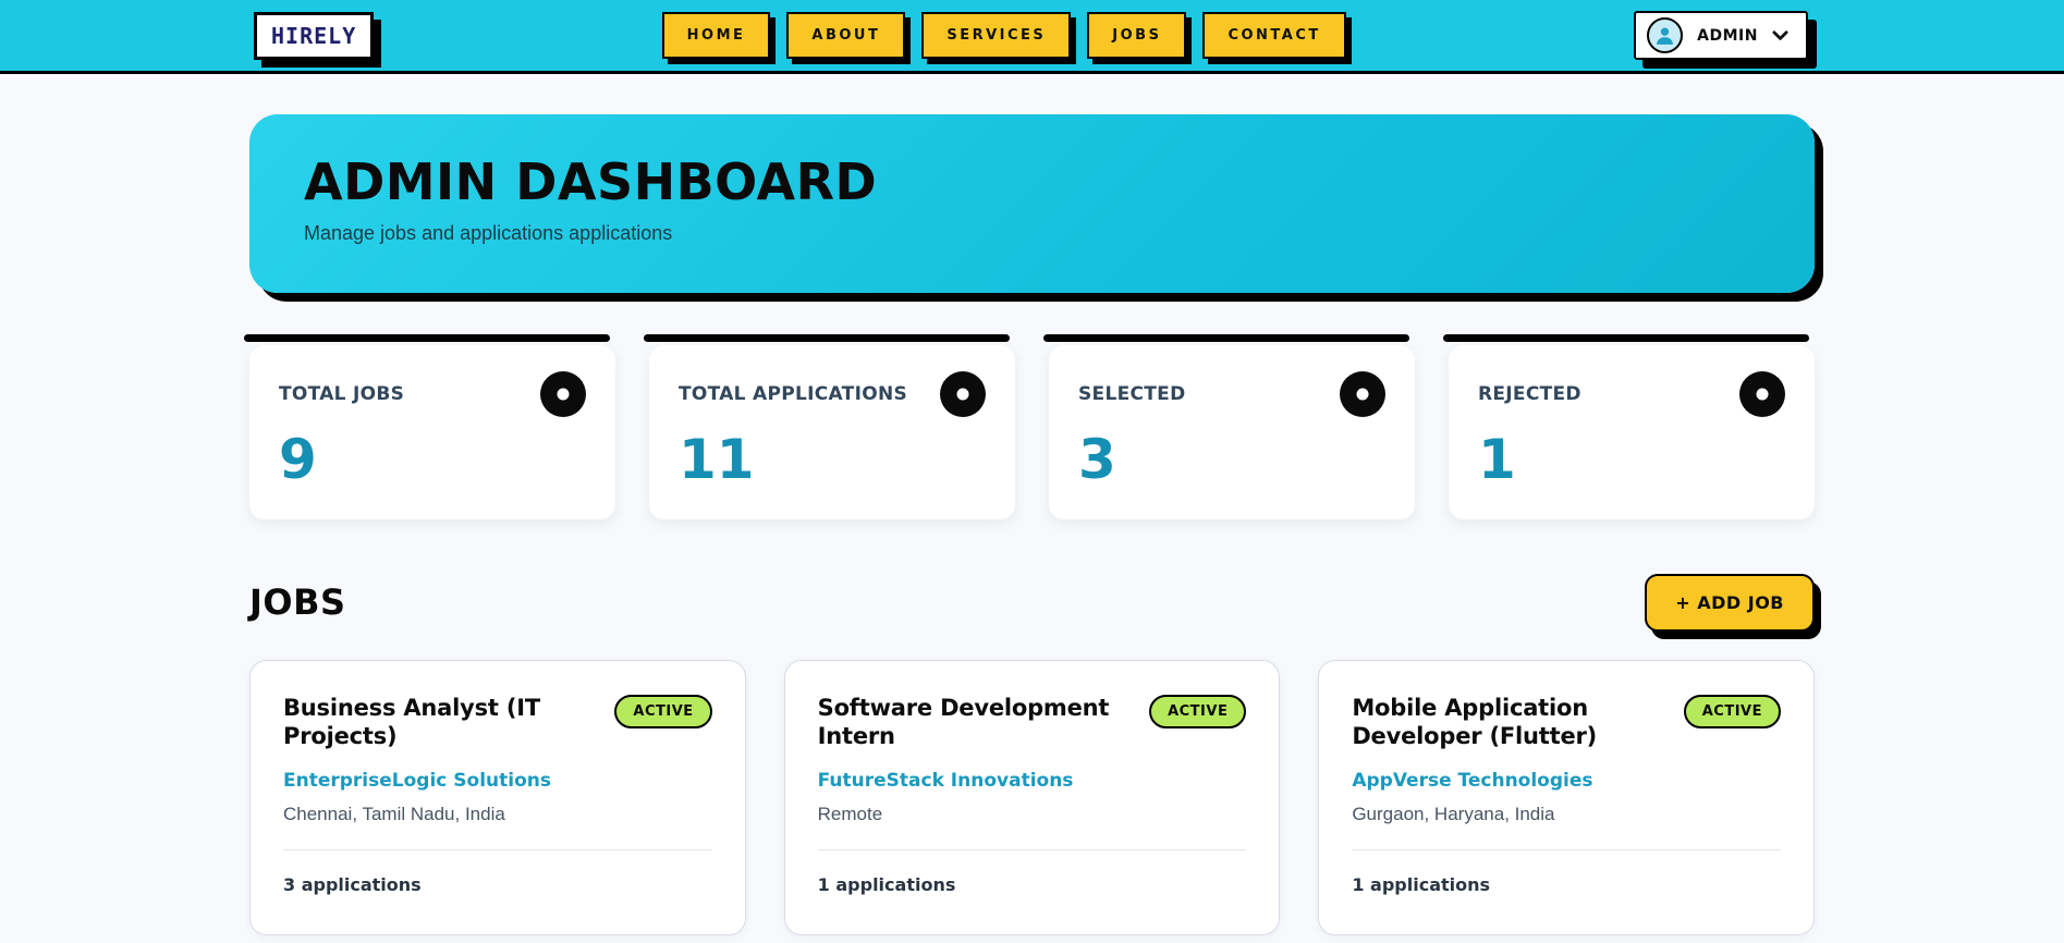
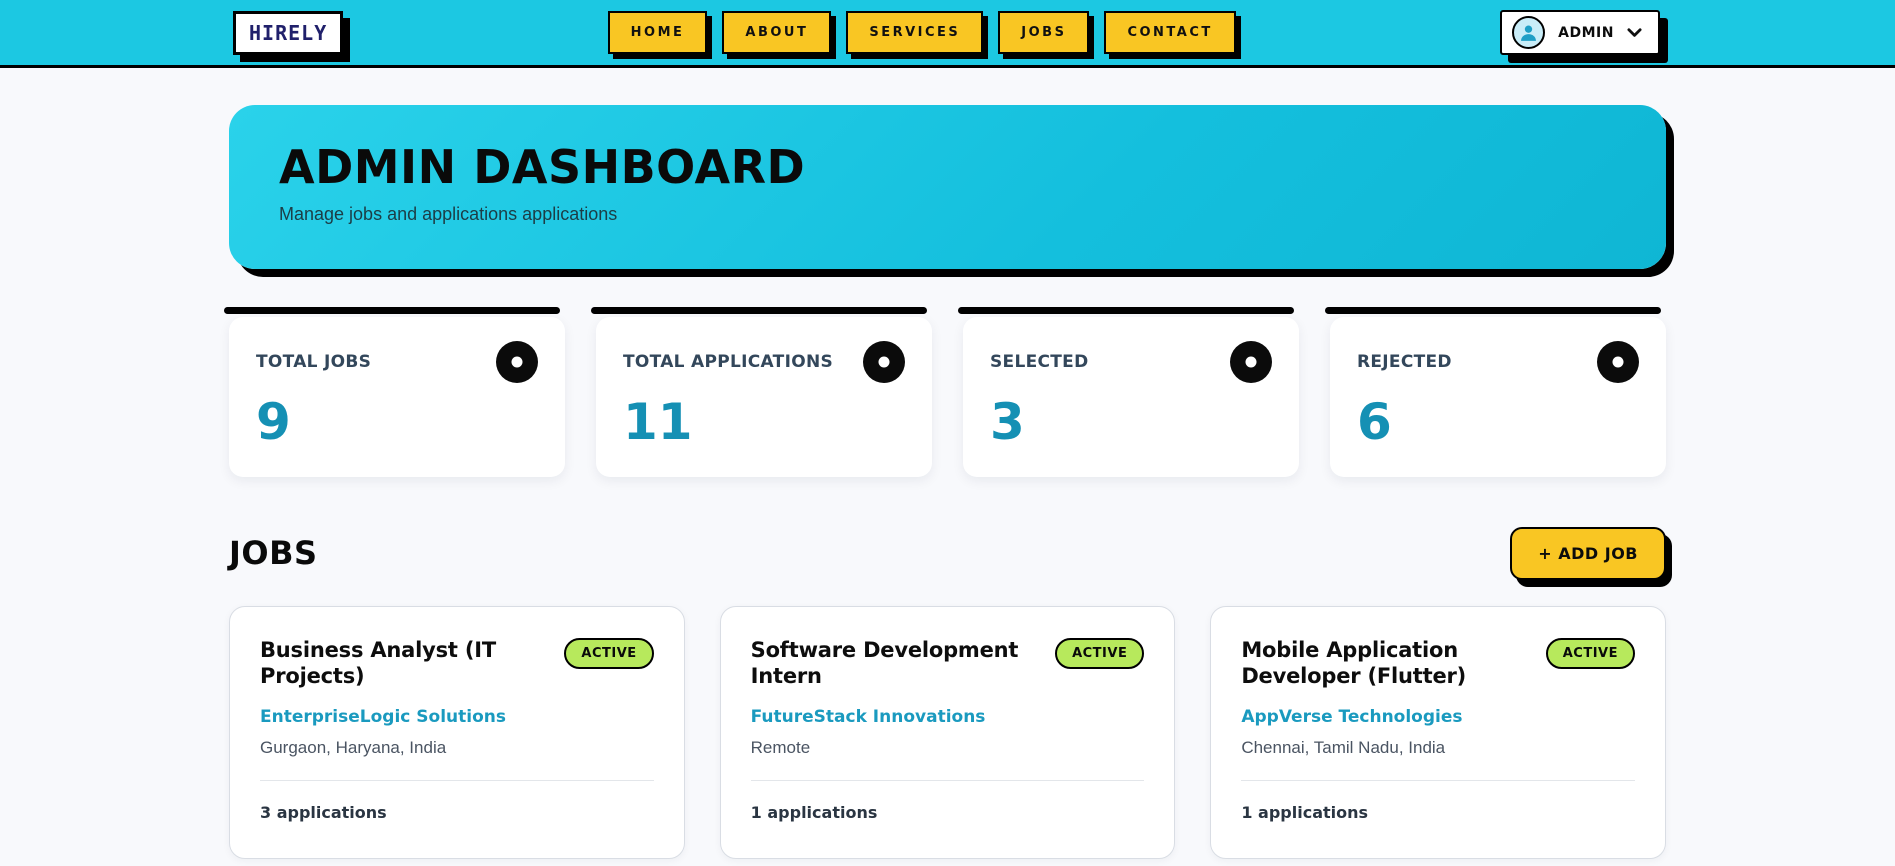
  HIRELY
  HOME
  ABOUT
  SERVICES
  JOBS
  CONTACT
  ADMIN
  ADMIN DASHBOARD
  Manage jobs and applications applications
  TOTAL JOBS
  9
  TOTAL APPLICATIONS
  11
  SELECTED
  3
  REJECTED
- 1
+ 6
  JOBS
  + ADD JOB
  Business Analyst (IT Projects)
  ACTIVE
  EnterpriseLogic Solutions
- Chennai, Tamil Nadu, India
+ Gurgaon, Haryana, India
  3 applications
  Software Development Intern
  ACTIVE
  FutureStack Innovations
  Remote
  1 applications
  Mobile Application Developer (Flutter)
  ACTIVE
  AppVerse Technologies
- Gurgaon, Haryana, India
+ Chennai, Tamil Nadu, India
  1 applications
